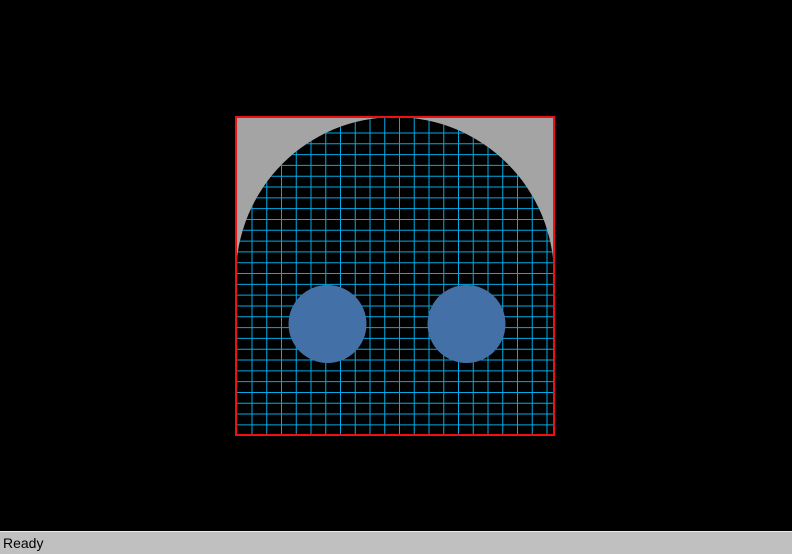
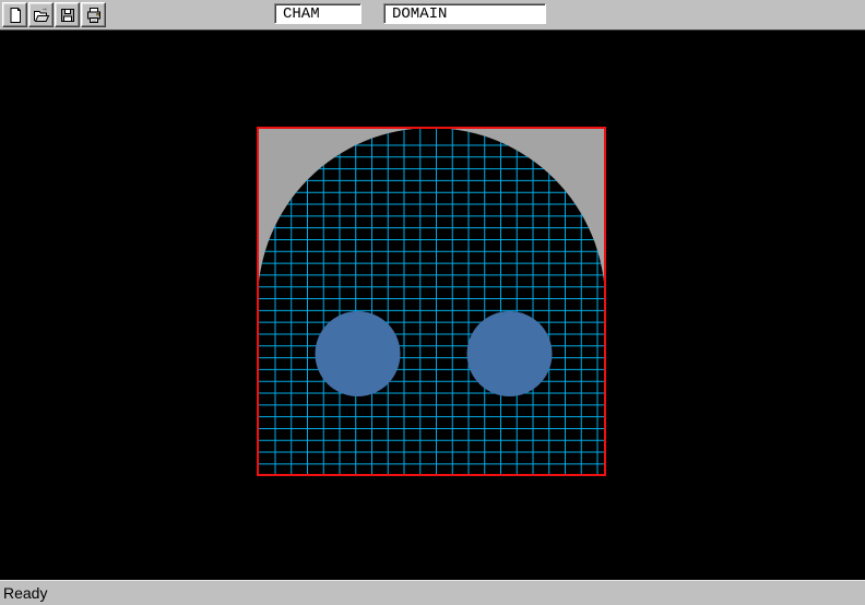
+ CHAM
+ DOMAIN
  Ready
